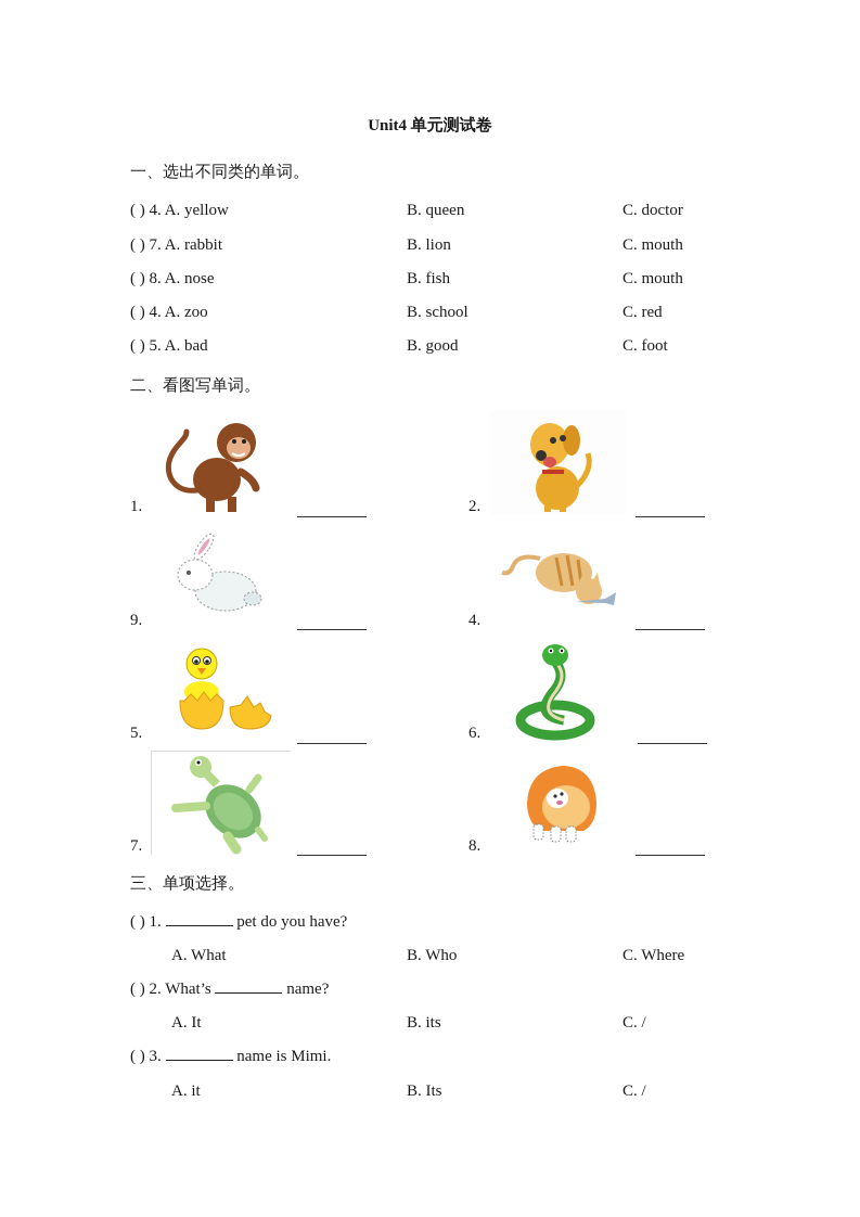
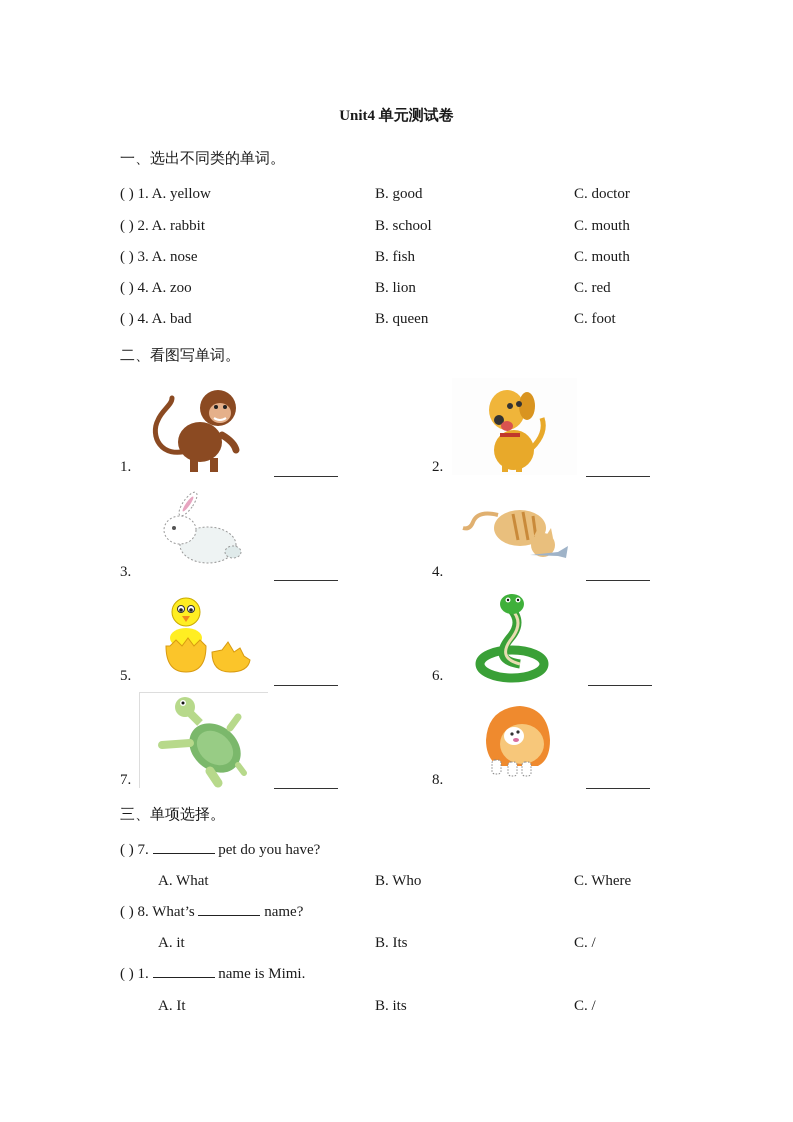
  Unit4 单元测试卷
  一、选出不同类的单词。
- ( ) 4. A. yellow
+ ( ) 1. A. yellow
- B. queen
+ B. good
  C. doctor
- ( ) 7. A. rabbit
+ ( ) 2. A. rabbit
- B. lion
+ B. school
  C. mouth
- ( ) 8. A. nose
+ ( ) 3. A. nose
  B. fish
  C. mouth
  ( ) 4. A. zoo
- B. school
+ B. lion
  C. red
- ( ) 5. A. bad
+ ( ) 4. A. bad
- B. good
+ B. queen
  C. foot
  二、看图写单词。
  1.
  2.
- 9.
+ 3.
  4.
  5.
  6.
  7.
  8.
  三、单项选择。
- ( ) 1. pet do you have?
+ ( ) 7. pet do you have?
  A. What
  B. Who
  C. Where
- ( ) 2. What’s name?
+ ( ) 8. What’s name?
- A. It
+ A. it
- B. its
+ B. Its
  C. /
- ( ) 3. name is Mimi.
+ ( ) 1. name is Mimi.
- A. it
+ A. It
- B. Its
+ B. its
  C. /
